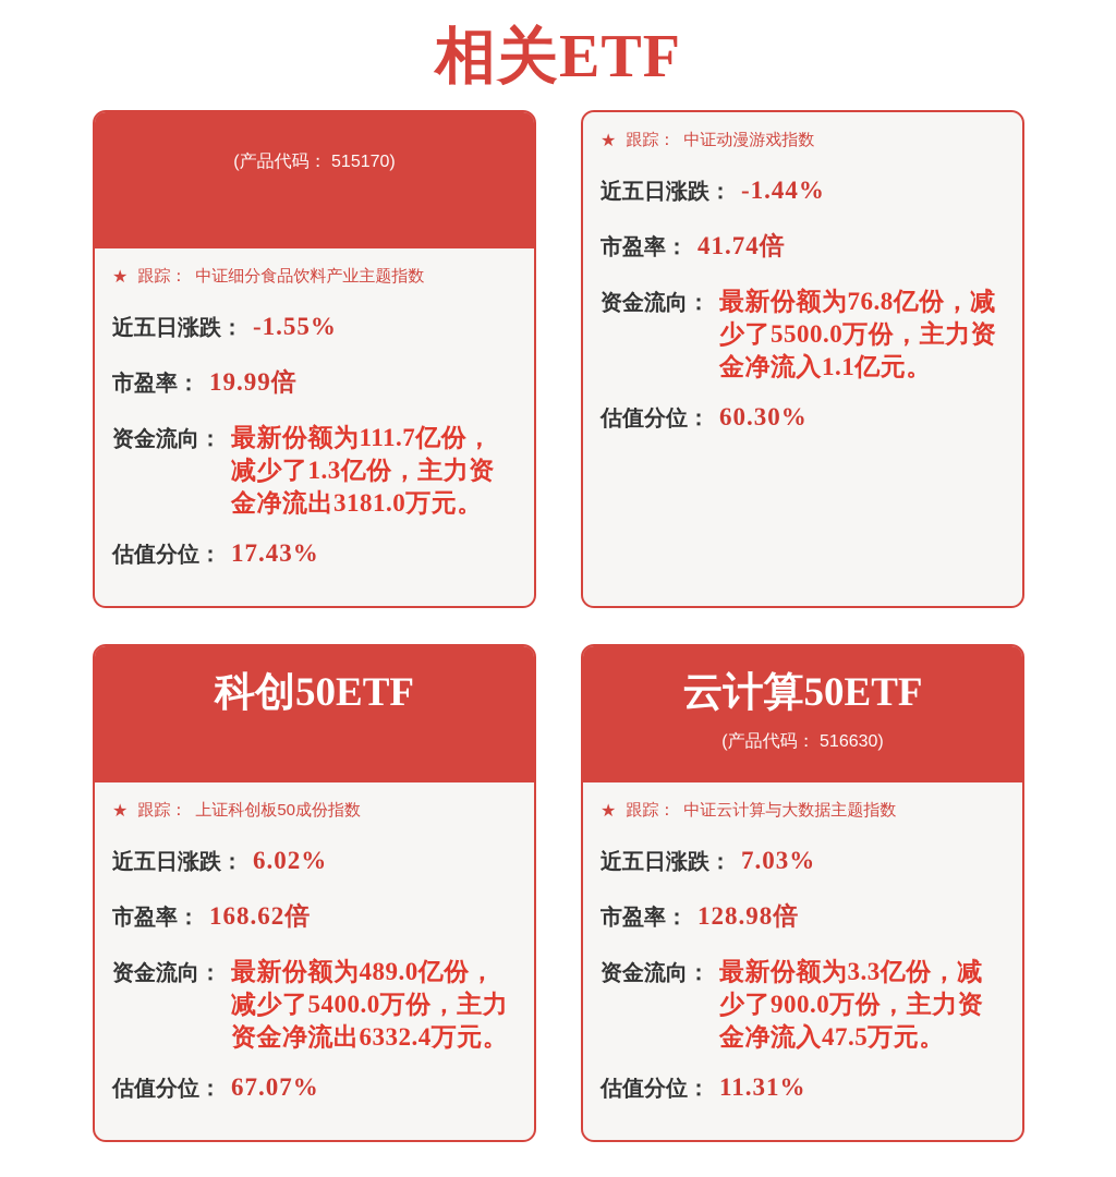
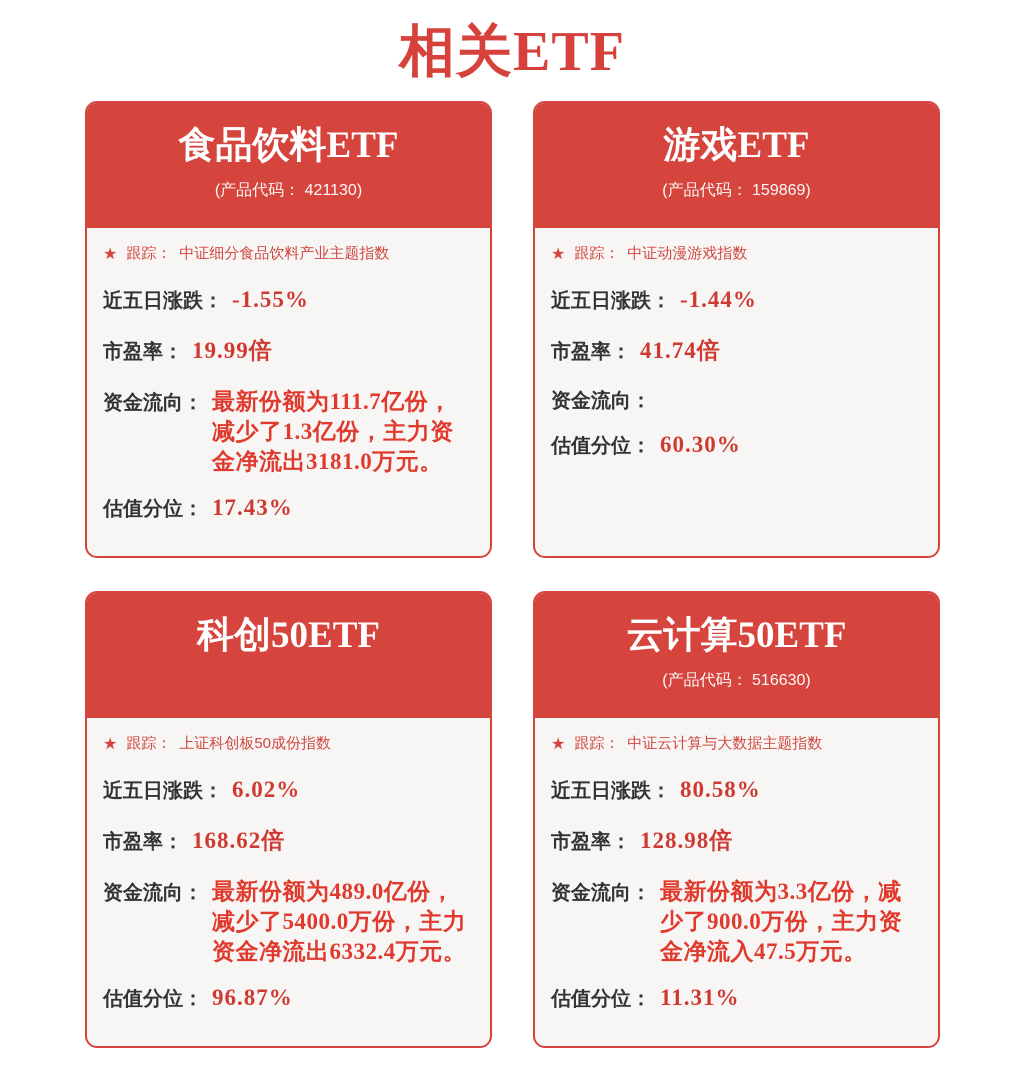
  相关ETF
+ 食品饮料ETF
- (产品代码： 515170)
+ (产品代码： 421130)
  ★
  跟踪：
  中证细分食品饮料产业主题指数
  近五日涨跌：
  -1.55%
  市盈率：
  19.99倍
  资金流向：
  最新份额为111.7亿份，减少了1.3亿份，主力资金净流出3181.0万元。
  估值分位：
  17.43%
+ 游戏ETF
+ (产品代码： 159869)
  ★
  跟踪：
  中证动漫游戏指数
  近五日涨跌：
  -1.44%
  市盈率：
  41.74倍
  资金流向：
- 最新份额为76.8亿份，减少了5500.0万份，主力资金净流入1.1亿元。
  估值分位：
  60.30%
  科创50ETF
  ★
  跟踪：
  上证科创板50成份指数
  近五日涨跌：
  6.02%
  市盈率：
  168.62倍
  资金流向：
  最新份额为489.0亿份，减少了5400.0万份，主力资金净流出6332.4万元。
  估值分位：
- 67.07%
+ 96.87%
  云计算50ETF
  (产品代码： 516630)
  ★
  跟踪：
  中证云计算与大数据主题指数
  近五日涨跌：
- 7.03%
+ 80.58%
  市盈率：
  128.98倍
  资金流向：
  最新份额为3.3亿份，减少了900.0万份，主力资金净流入47.5万元。
  估值分位：
  11.31%
